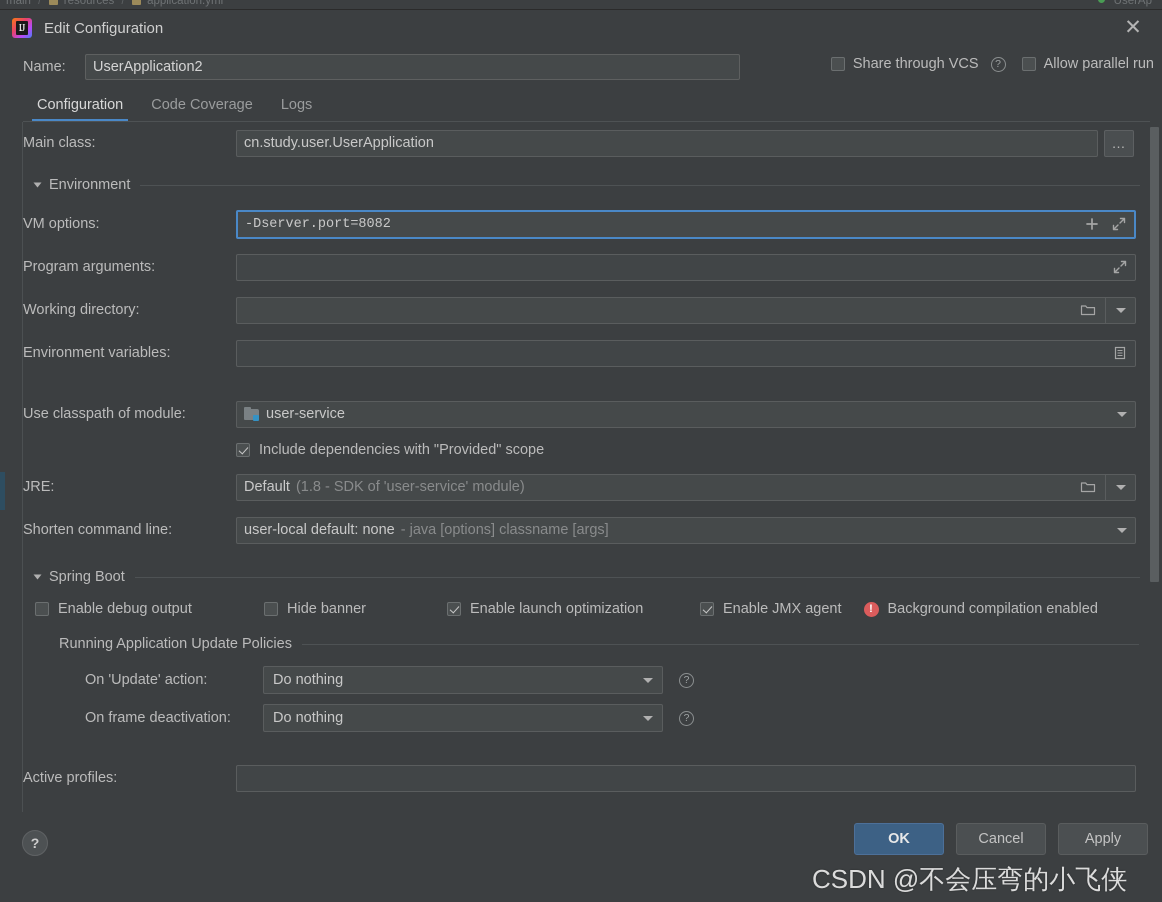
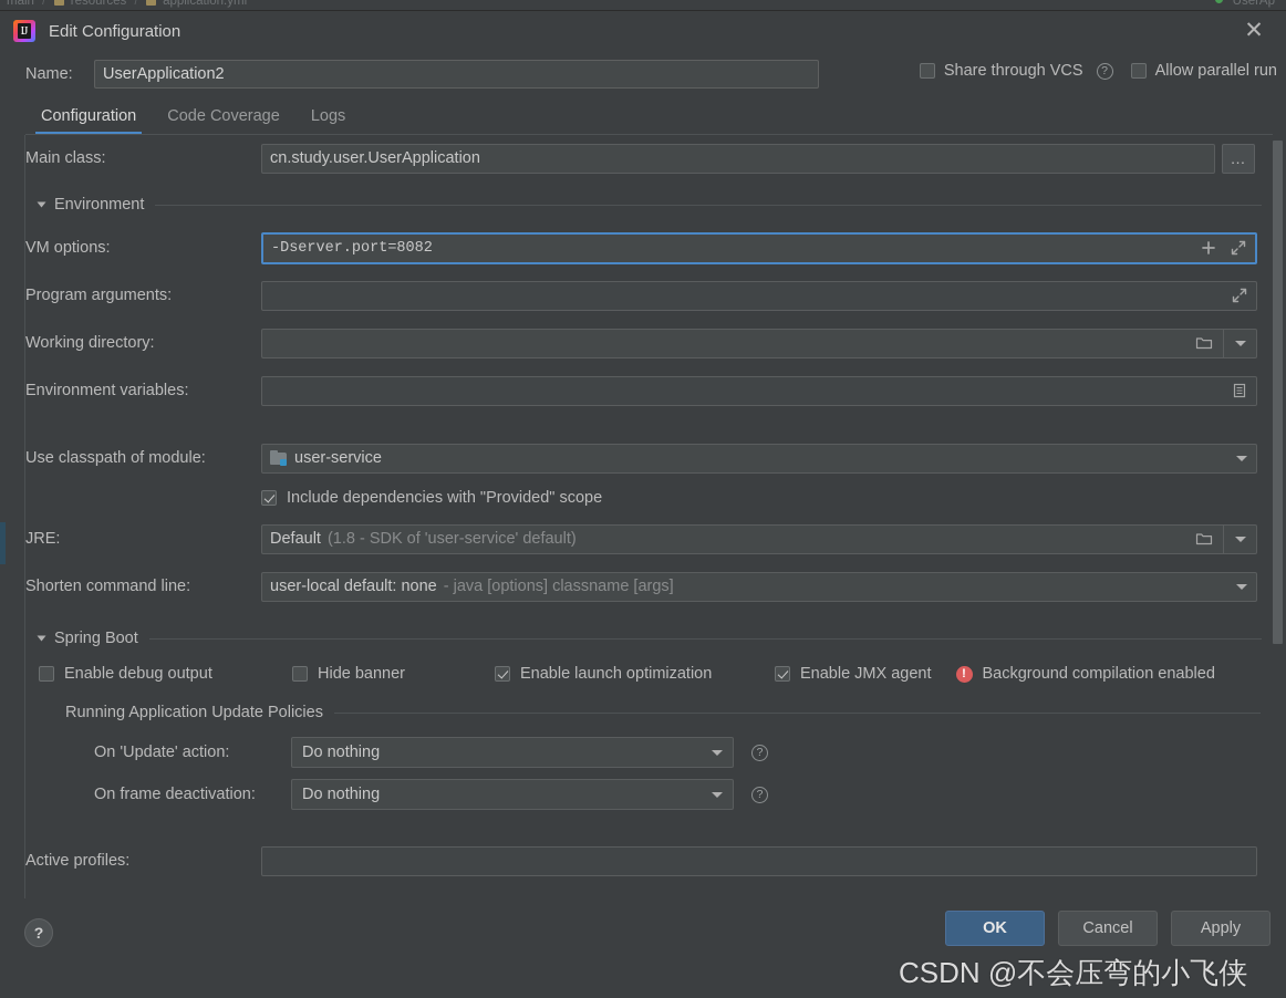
  main / resources / application.yml
  UserAp
  IJ
  Edit Configuration
  ✕
  Name:
  UserApplication2
  Share through VCS
  ?
  Allow parallel run
  Configuration
  Code Coverage
  Logs
  Main class:
  cn.study.user.UserApplication
  …
  Environment
  VM options:
  -Dserver.port=8082
  Program arguments:
  Working directory:
  Environment variables:
  Use classpath of module:
  user-service
  Include dependencies with "Provided" scope
  JRE:
  Default
- (1.8 - SDK of 'user-service' module)
+ (1.8 - SDK of 'user-service' default)
  Shorten command line:
  user-local default: none
  - java [options] classname [args]
  Spring Boot
  Enable debug output
  Hide banner
  Enable launch optimization
  Enable JMX agent
  !
  Background compilation enabled
  Running Application Update Policies
  On 'Update' action:
  Do nothing
  ?
  On frame deactivation:
  Do nothing
  ?
  Active profiles:
  ?
  OK
  Cancel
  Apply
  CSDN @不会压弯的小飞侠
